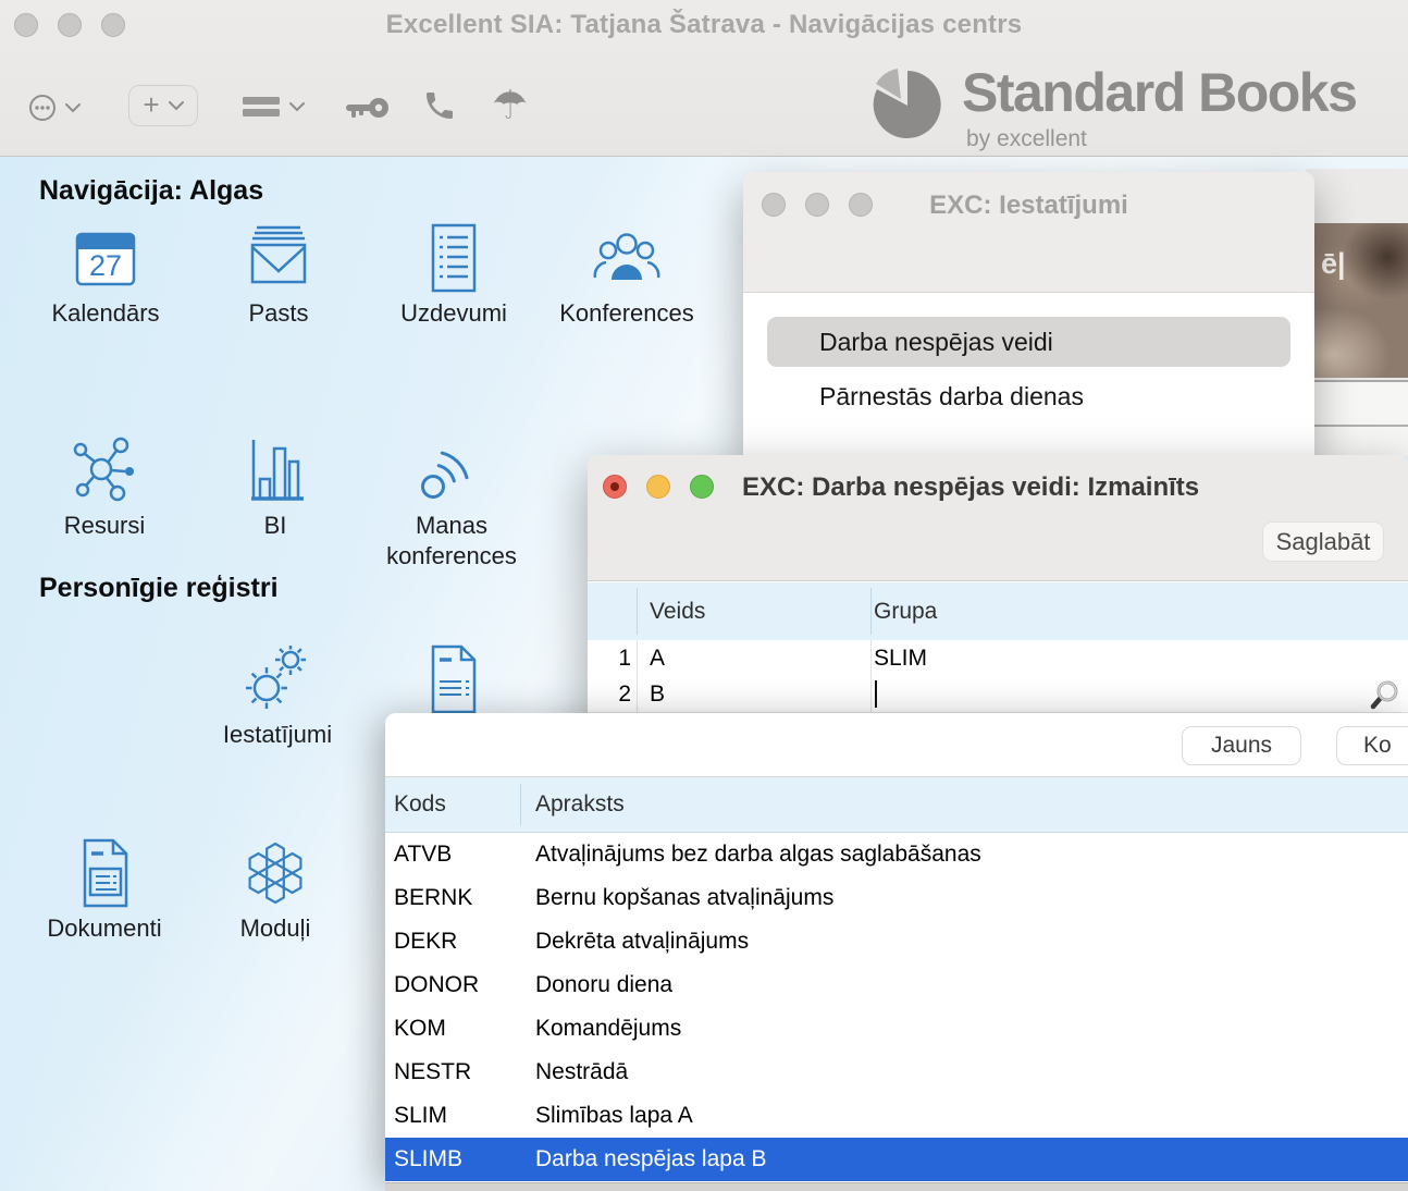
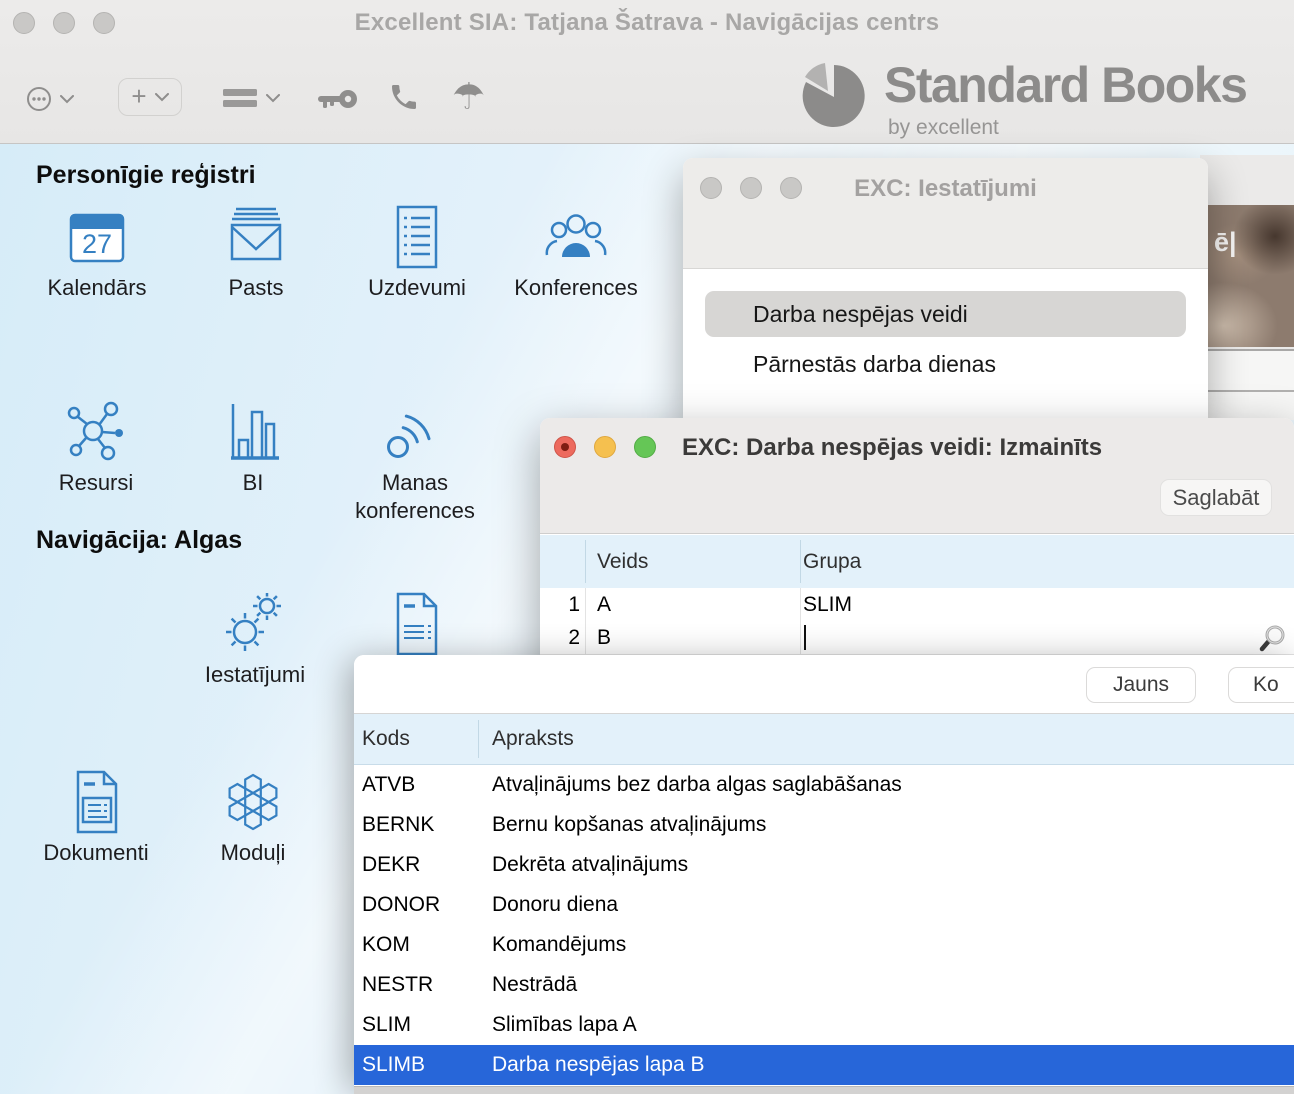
  Excellent SIA: Tatjana Šatrava - Navigācijas centrs
  +
  ☂
  Standard Books
  by excellent
- Navigācija: Algas
+ Personīgie reģistri
  27
  Kalendārs
  Pasts
  Uzdevumi
  Konferences
  Resursi
  BI
  Manas konferences
- Personīgie reģistri
+ Navigācija: Algas
  Iestatījumi
  Dokumenti
  Moduļi
  ē|
  EXC: Iestatījumi
  Darba nespējas veidi
  Pārnestās darba dienas
  EXC: Darba nespējas veidi: Izmainīts
  Saglabāt
  Veids
  Grupa
  1
  A
  SLIM
  2
  B
  Jauns
  Ko
  Kods
  Apraksts
  ATVB
  Atvaļinājums bez darba algas saglabāšanas
  BERNK
  Bernu kopšanas atvaļinājums
  DEKR
  Dekrēta atvaļinājums
  DONOR
  Donoru diena
  KOM
  Komandējums
  NESTR
  Nestrādā
  SLIM
  Slimības lapa A
  SLIMB
  Darba nespējas lapa B
